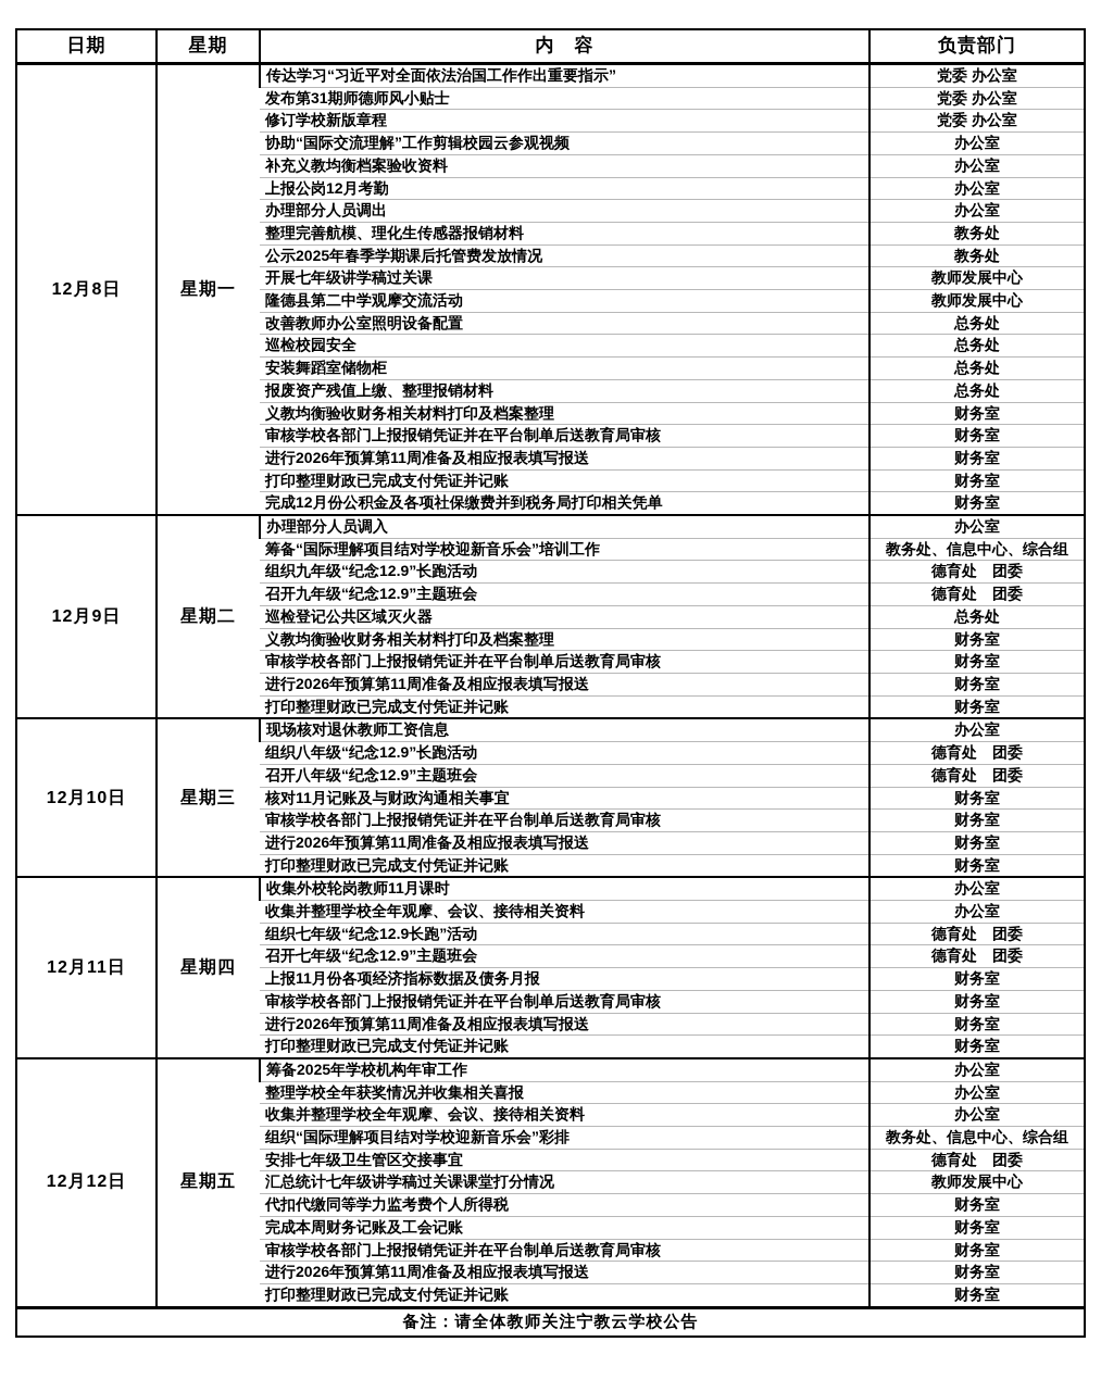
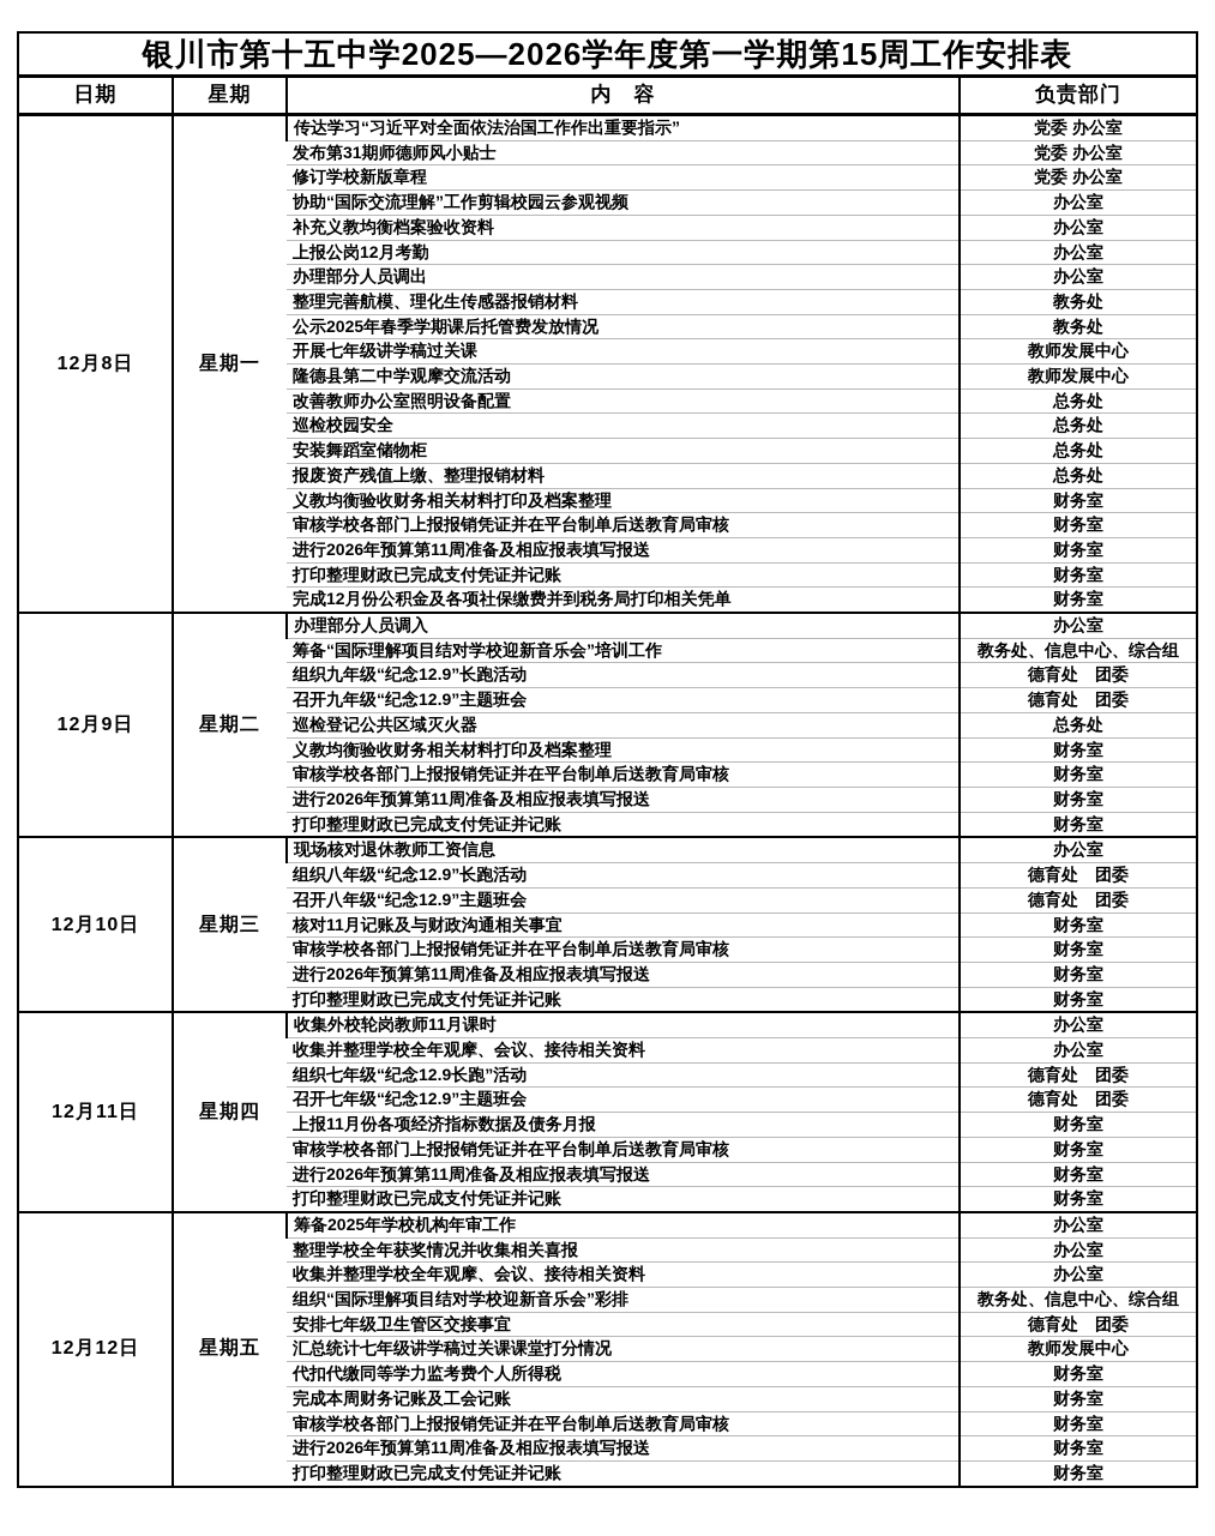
+ 银川市第十五中学2025—2026学年度第一学期第15周工作安排表
  日期	星期	内 容	负责部门
  12月8日	星期一	传达学习“习近平对全面依法治国工作作出重要指示”	党委 办公室
  发布第31期师德师风小贴士	党委 办公室
  修订学校新版章程	党委 办公室
  协助“国际交流理解”工作剪辑校园云参观视频	办公室
  补充义教均衡档案验收资料	办公室
  上报公岗12月考勤	办公室
  办理部分人员调出	办公室
  整理完善航模、理化生传感器报销材料	教务处
  公示2025年春季学期课后托管费发放情况	教务处
  开展七年级讲学稿过关课	教师发展中心
  隆德县第二中学观摩交流活动	教师发展中心
  改善教师办公室照明设备配置	总务处
  巡检校园安全	总务处
  安装舞蹈室储物柜	总务处
  报废资产残值上缴、整理报销材料	总务处
  义教均衡验收财务相关材料打印及档案整理	财务室
  审核学校各部门上报报销凭证并在平台制单后送教育局审核	财务室
  进行2026年预算第11周准备及相应报表填写报送	财务室
  打印整理财政已完成支付凭证并记账	财务室
  完成12月份公积金及各项社保缴费并到税务局打印相关凭单	财务室
  12月9日	星期二	办理部分人员调入	办公室
  筹备“国际理解项目结对学校迎新音乐会”培训工作	教务处、信息中心、综合组
  组织九年级“纪念12.9”长跑活动	德育处 团委
  召开九年级“纪念12.9”主题班会	德育处 团委
  巡检登记公共区域灭火器	总务处
  义教均衡验收财务相关材料打印及档案整理	财务室
  审核学校各部门上报报销凭证并在平台制单后送教育局审核	财务室
  进行2026年预算第11周准备及相应报表填写报送	财务室
  打印整理财政已完成支付凭证并记账	财务室
  12月10日	星期三	现场核对退休教师工资信息	办公室
  组织八年级“纪念12.9”长跑活动	德育处 团委
  召开八年级“纪念12.9”主题班会	德育处 团委
  核对11月记账及与财政沟通相关事宜	财务室
  审核学校各部门上报报销凭证并在平台制单后送教育局审核	财务室
  进行2026年预算第11周准备及相应报表填写报送	财务室
  打印整理财政已完成支付凭证并记账	财务室
  12月11日	星期四	收集外校轮岗教师11月课时	办公室
  收集并整理学校全年观摩、会议、接待相关资料	办公室
  组织七年级“纪念12.9长跑”活动	德育处 团委
  召开七年级“纪念12.9”主题班会	德育处 团委
  上报11月份各项经济指标数据及债务月报	财务室
  审核学校各部门上报报销凭证并在平台制单后送教育局审核	财务室
  进行2026年预算第11周准备及相应报表填写报送	财务室
  打印整理财政已完成支付凭证并记账	财务室
  12月12日	星期五	筹备2025年学校机构年审工作	办公室
  整理学校全年获奖情况并收集相关喜报	办公室
  收集并整理学校全年观摩、会议、接待相关资料	办公室
  组织“国际理解项目结对学校迎新音乐会”彩排	教务处、信息中心、综合组
  安排七年级卫生管区交接事宜	德育处 团委
  汇总统计七年级讲学稿过关课课堂打分情况	教师发展中心
  代扣代缴同等学力监考费个人所得税	财务室
  完成本周财务记账及工会记账	财务室
  审核学校各部门上报报销凭证并在平台制单后送教育局审核	财务室
  进行2026年预算第11周准备及相应报表填写报送	财务室
  打印整理财政已完成支付凭证并记账	财务室
- 备注：请全体教师关注宁教云学校公告
